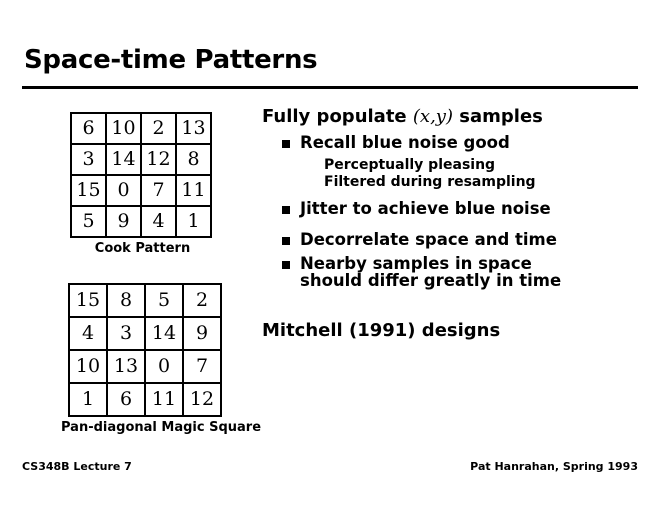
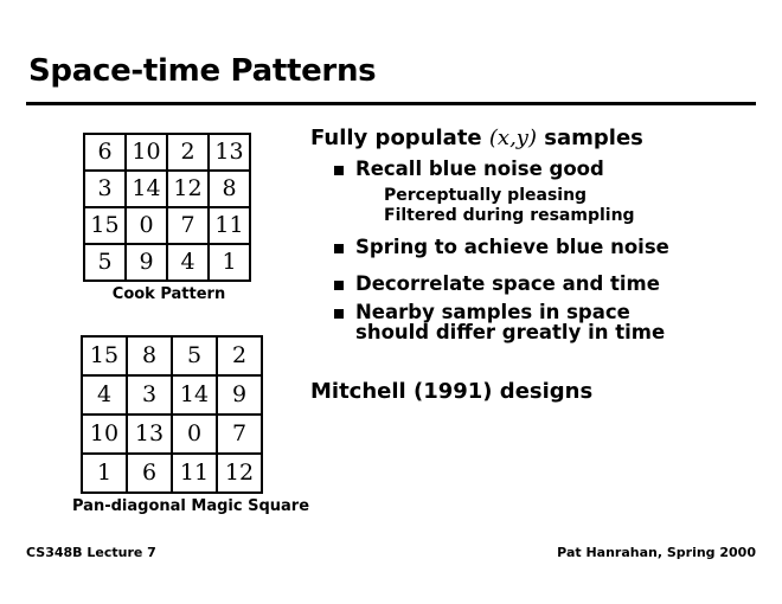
  Space-time Patterns
  6	10	2	13
  3	14	12	8
  15	0	7	11
  5	9	4	1
  Cook Pattern
  15	8	5	2
  4	3	14	9
  10	13	0	7
  1	6	11	12
  Pan-diagonal Magic Square
  Fully populate (x,y) samples
  Recall blue noise good
  Perceptually pleasing
  Filtered during resampling
- Jitter to achieve blue noise
+ Spring to achieve blue noise
  Decorrelate space and time
  Nearby samples in space
  should differ greatly in time
  Mitchell (1991) designs
  CS348B Lecture 7
- Pat Hanrahan, Spring 1993
+ Pat Hanrahan, Spring 2000
